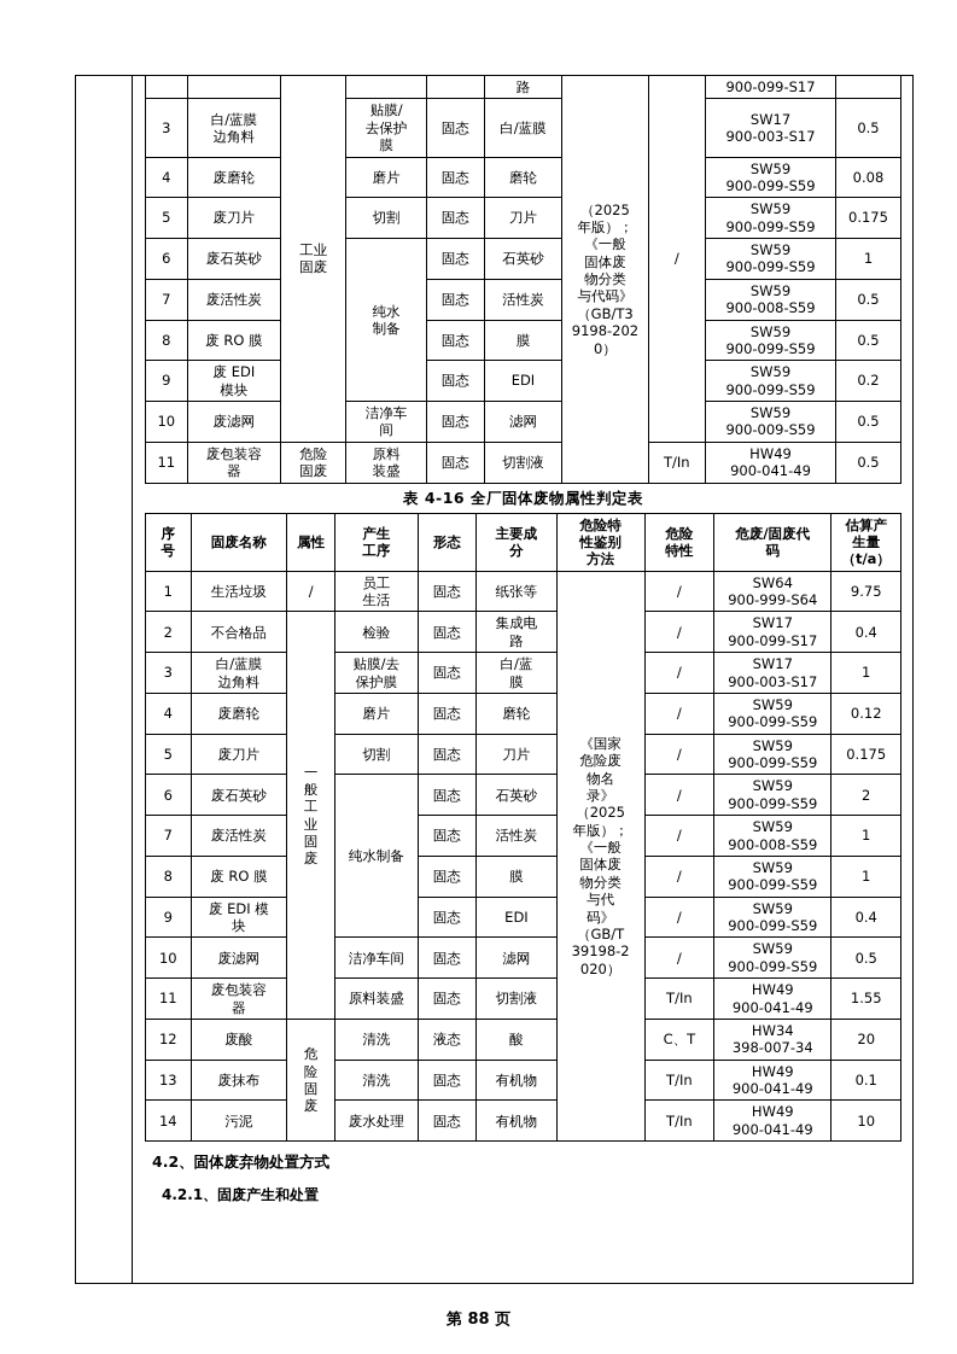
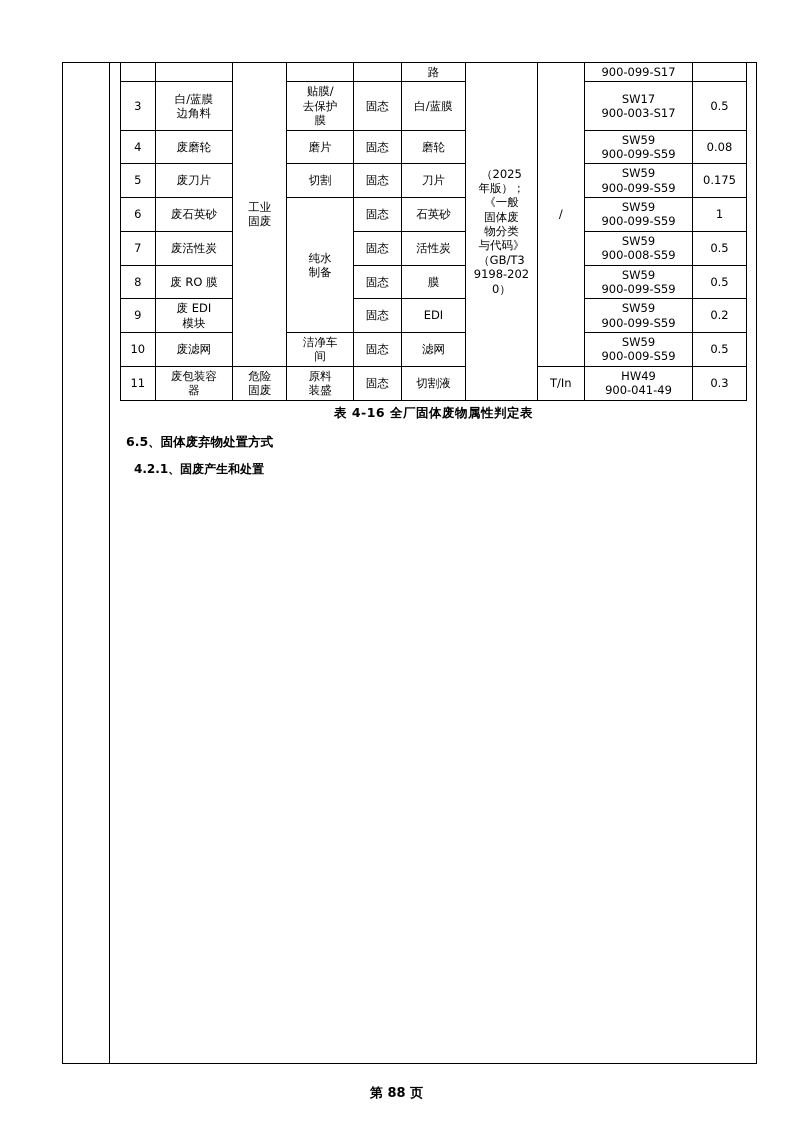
  		工业固废			路	（2025年版）；《一般固体废物分类与代码》（GB/T39198-2020）	/	900-099-S17
  3	白/蓝膜边角料	贴膜/去保护膜	固态	白/蓝膜	SW17900-003-S17	0.5
  4	废磨轮	磨片	固态	磨轮	SW59900-099-S59	0.08
  5	废刀片	切割	固态	刀片	SW59900-099-S59	0.175
  6	废石英砂	纯水制备	固态	石英砂	SW59900-099-S59	1
  7	废活性炭	固态	活性炭	SW59900-008-S59	0.5
  8	废 RO 膜	固态	膜	SW59900-099-S59	0.5
  9	废 EDI模块	固态	EDI	SW59900-099-S59	0.2
  10	废滤网	洁净车间	固态	滤网	SW59900-009-S59	0.5
- 11	废包装容器	危险固废	原料装盛	固态	切割液	T/In	HW49900-041-49	0.5
+ 11	废包装容器	危险固废	原料装盛	固态	切割液	T/In	HW49900-041-49	0.3
  表 4-16 全厂固体废物属性判定表
- 序号	固废名称	属性	产生工序	形态	主要成分	危险特性鉴别方法	危险特性	危废/固废代码	估算产生量（t/a）
- 1	生活垃圾	/	员工生活	固态	纸张等	《国家危险废物名录》（2025年版）；《一般固体废物分类与代码》（GB/T39198-2020）	/	SW64900-999-S64	9.75
- 2	不合格品	一般工业固废	检验	固态	集成电路	/	SW17900-099-S17	0.4
- 3	白/蓝膜边角料	贴膜/去保护膜	固态	白/蓝膜	/	SW17900-003-S17	1
- 4	废磨轮	磨片	固态	磨轮	/	SW59900-099-S59	0.12
- 5	废刀片	切割	固态	刀片	/	SW59900-099-S59	0.175
- 6	废石英砂	纯水制备	固态	石英砂	/	SW59900-099-S59	2
- 7	废活性炭	固态	活性炭	/	SW59900-008-S59	1
- 8	废 RO 膜	固态	膜	/	SW59900-099-S59	1
- 9	废 EDI 模块	固态	EDI	/	SW59900-099-S59	0.4
- 10	废滤网	洁净车间	固态	滤网	/	SW59900-099-S59	0.5
- 11	废包装容器	原料装盛	固态	切割液	T/In	HW49900-041-49	1.55
- 12	废酸	危险固废	清洗	液态	酸	C、T	HW34398-007-34	20
- 13	废抹布	清洗	固态	有机物	T/In	HW49900-041-49	0.1
- 14	污泥	废水处理	固态	有机物	T/In	HW49900-041-49	10
- 4.2、固体废弃物处置方式
+ 6.5、固体废弃物处置方式
  4.2.1、固废产生和处置
  第 88 页
